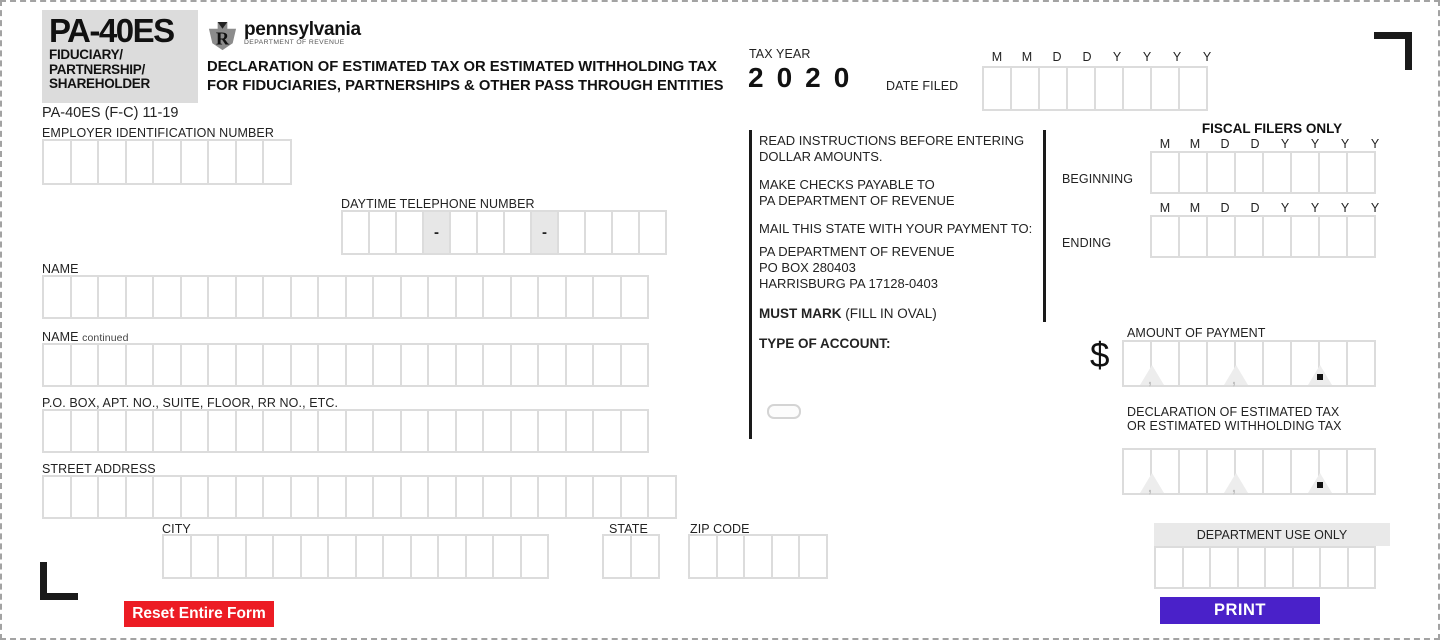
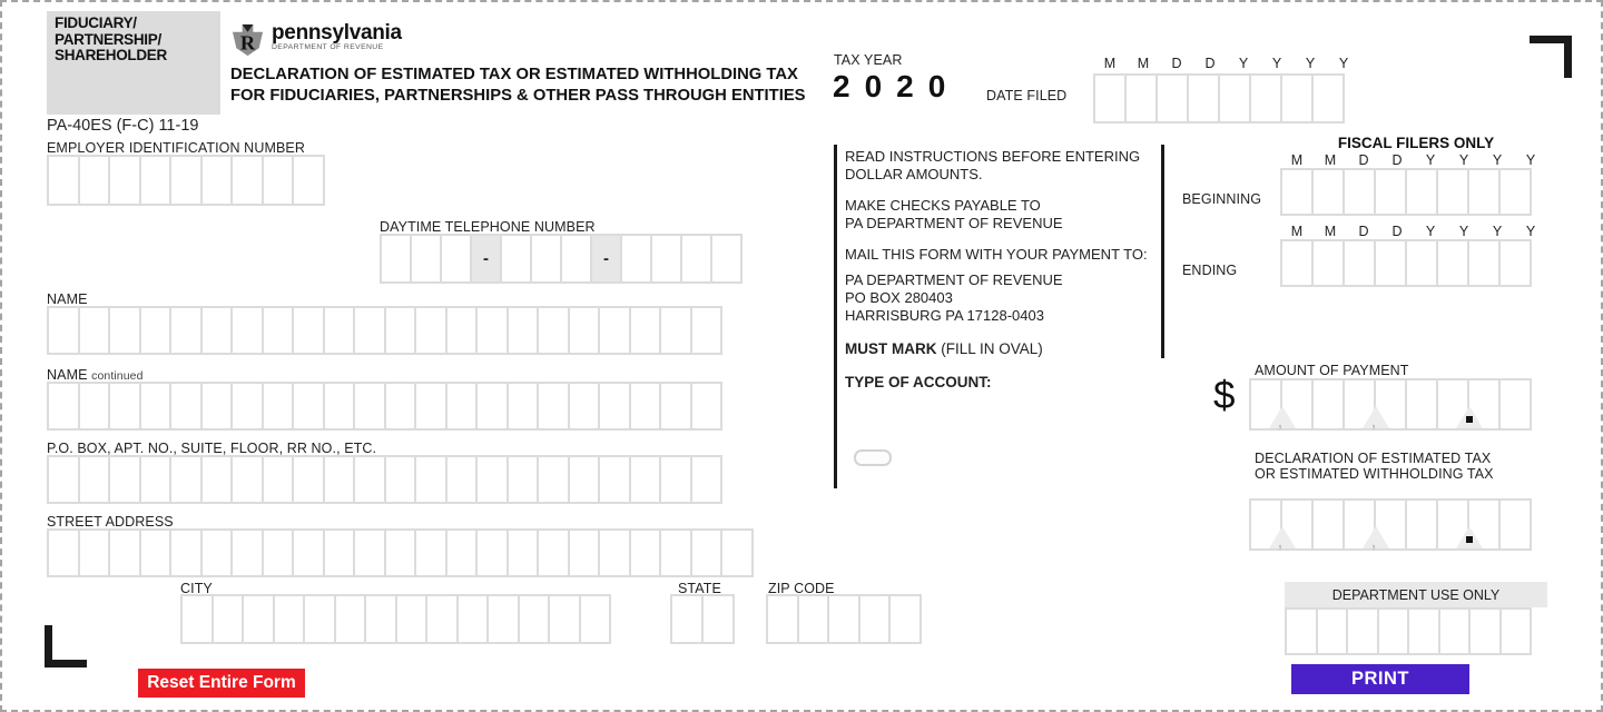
- PA-40ES
  FIDUCIARY/
  PARTNERSHIP/
  SHAREHOLDER
  PA-40ES (F-C) 11-19
  R
  pennsylvania
  DECLARATION OF ESTIMATED TAX OR ESTIMATED WITHHOLDING TAX
  FOR FIDUCIARIES, PARTNERSHIPS & OTHER PASS THROUGH ENTITIES
  TAX YEAR
  2020
  DATE FILED
  M
  M
  D
  D
  Y
  Y
  Y
  Y
  EMPLOYER IDENTIFICATION NUMBER
  DAYTIME TELEPHONE NUMBER
  -
  -
  NAME
  NAME continued
  P.O. BOX, APT. NO., SUITE, FLOOR, RR NO., ETC.
  STREET ADDRESS
  CITY
  STATE
  ZIP CODE
  READ INSTRUCTIONS BEFORE ENTERING
  DOLLAR AMOUNTS.
  MAKE CHECKS PAYABLE TO
  PA DEPARTMENT OF REVENUE
- MAIL THIS STATE WITH YOUR PAYMENT TO:
+ MAIL THIS FORM WITH YOUR PAYMENT TO:
  PA DEPARTMENT OF REVENUE
  PO BOX 280403
  HARRISBURG PA 17128-0403
  MUST MARK (FILL IN OVAL)
  TYPE OF ACCOUNT:
  FISCAL FILERS ONLY
  M
  M
  D
  D
  Y
  Y
  Y
  Y
  BEGINNING
  M
  M
  D
  D
  Y
  Y
  Y
  Y
  ENDING
  AMOUNT OF PAYMENT
  $
  ,
  ,
  DECLARATION OF ESTIMATED TAX
  OR ESTIMATED WITHHOLDING TAX
  ,
  ,
  DEPARTMENT USE ONLY
  PRINT
  Reset Entire Form
